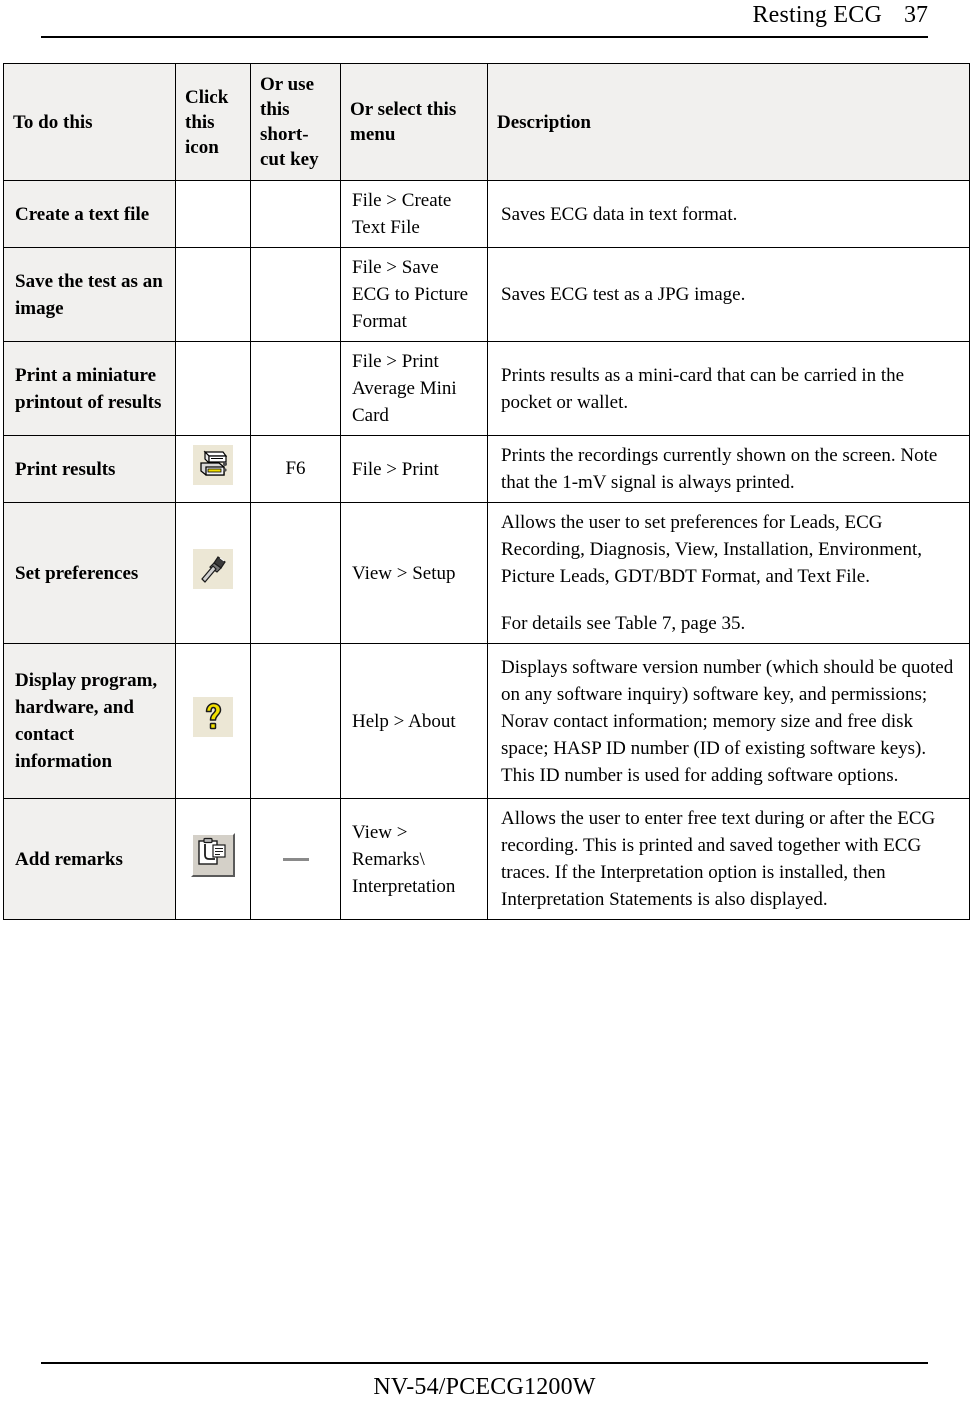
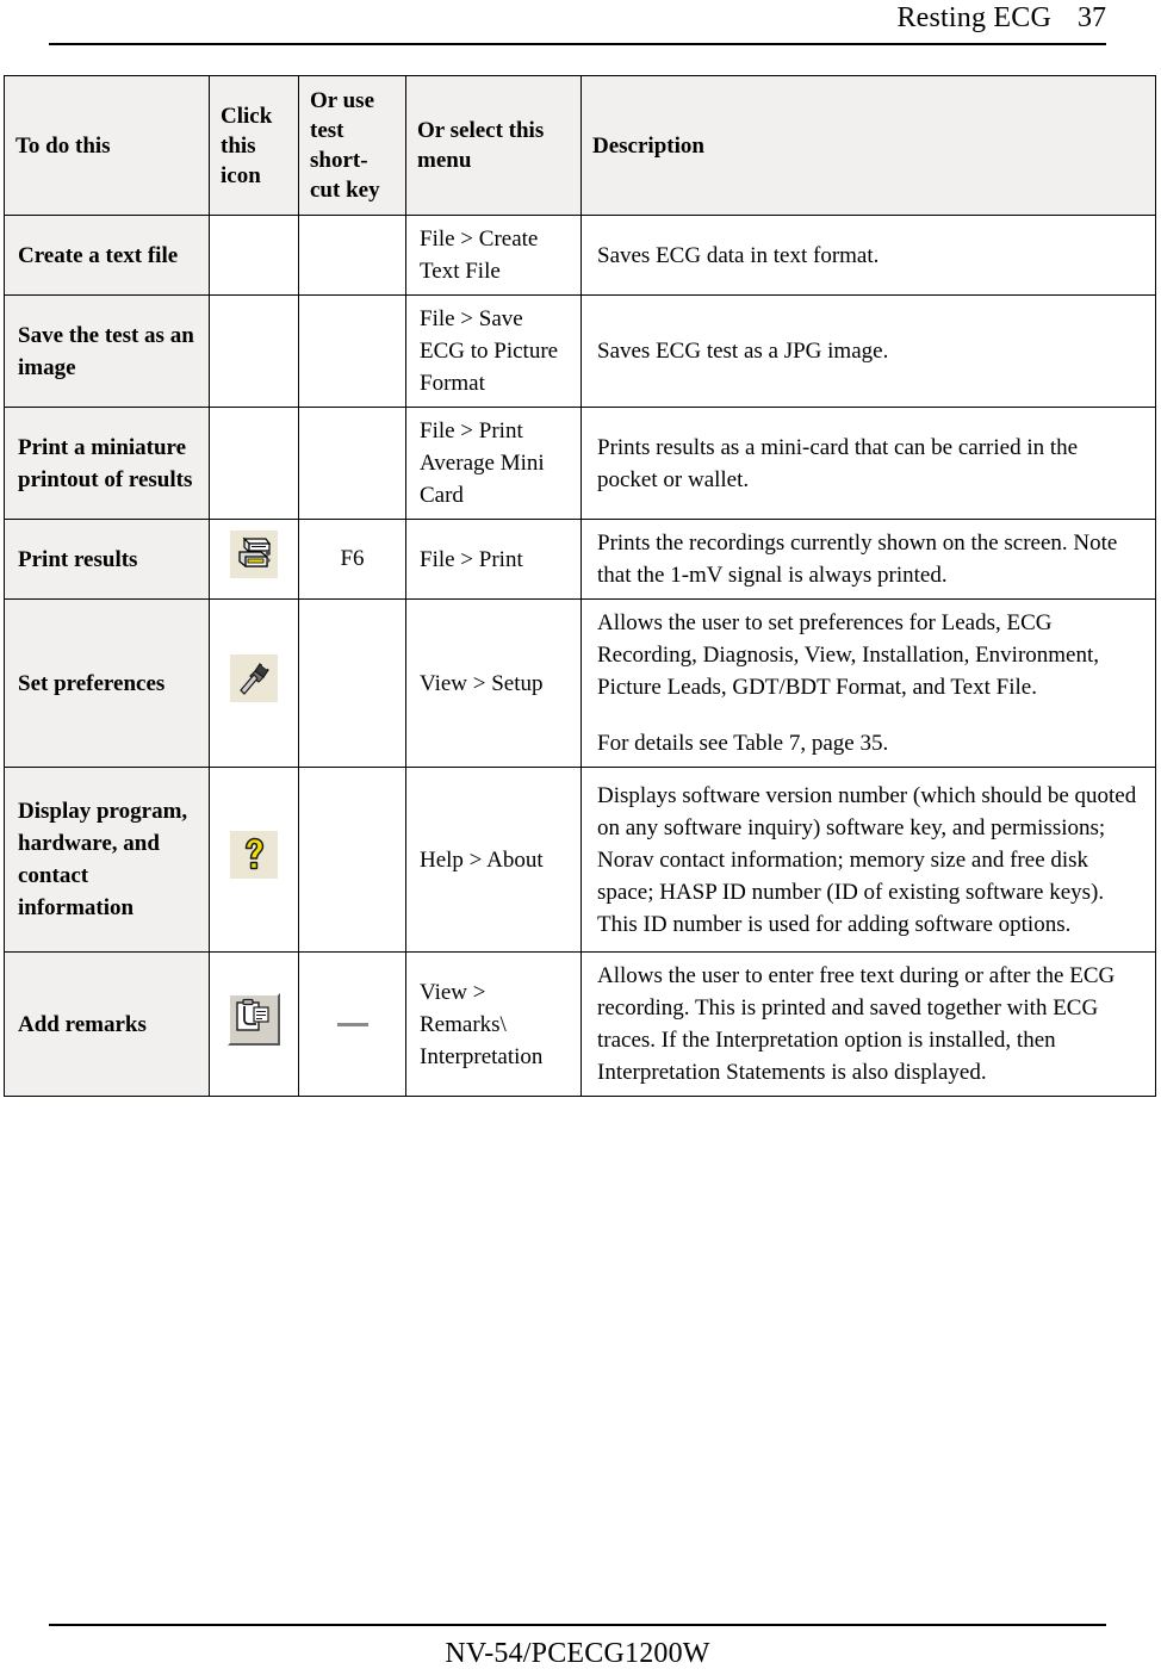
  Resting ECG
  37
- To do this	Click this icon	Or use this short-cut key	Or select this menu	Description
+ To do this	Click this icon	Or use test short-cut key	Or select this menu	Description
  Create a text file			File > Create Text File	Saves ECG data in text format.
  Save the test as an image			File > Save ECG to Picture Format	Saves ECG test as a JPG image.
  Print a miniature printout of results			File > Print Average Mini Card	Prints results as a mini-card that can be carried in the pocket or wallet.
  Print results		F6	File > Print	Prints the recordings currently shown on the screen. Note that the 1-mV signal is always printed.
  Set preferences			View > Setup	Allows the user to set preferences for Leads, ECG Recording, Diagnosis, View, Installation, Environment, Picture Leads, GDT/BDT Format, and Text File. For details see Table 7, page 35.
  Display program, hardware, and contact information			Help > About	Displays software version number (which should be quoted on any software inquiry) software key, and permissions; Norav contact information; memory size and free disk space; HASP ID number (ID of existing software keys). This ID number is used for adding software options.
  Add remarks			View > Remarks\ Interpretation	Allows the user to enter free text during or after the ECG recording. This is printed and saved together with ECG traces. If the Interpretation option is installed, then Interpretation Statements is also displayed.
  NV-54/PCECG1200W
